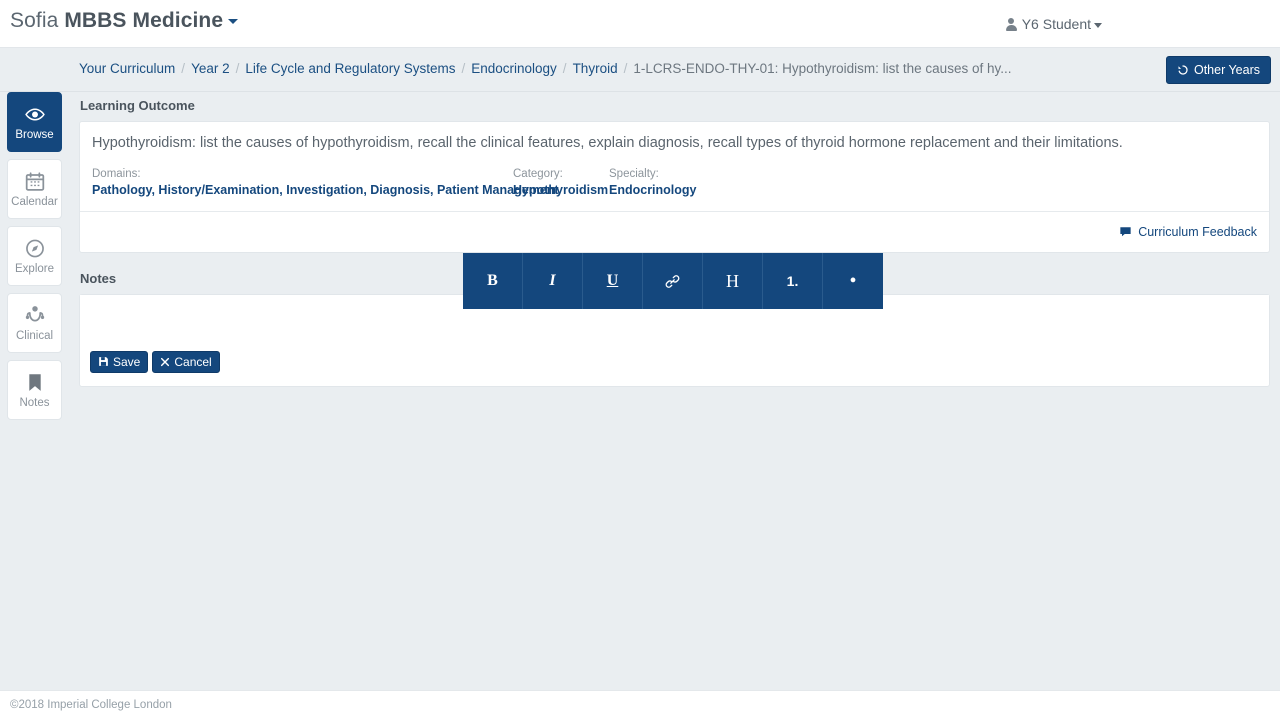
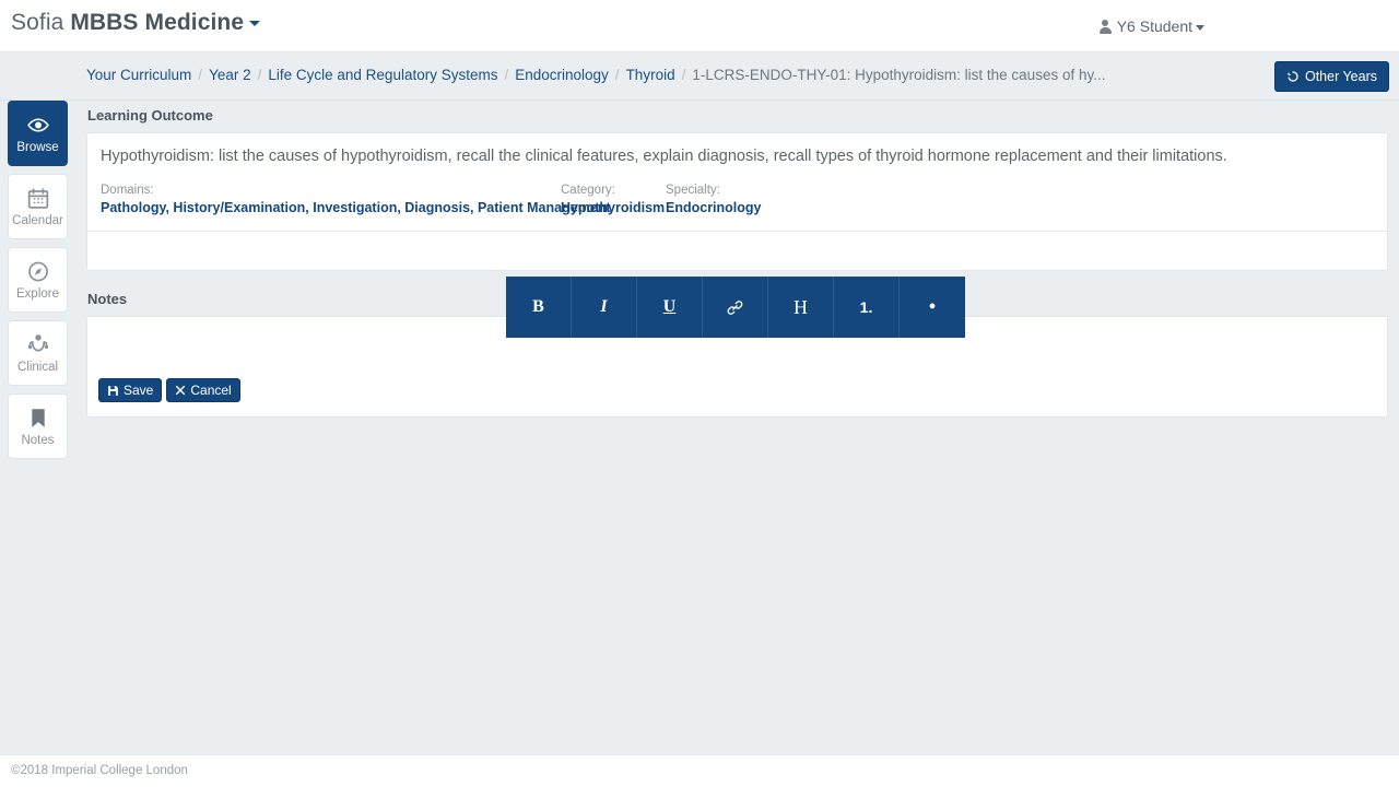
  Sofia MBBS Medicine
  Y6 Student
  Your Curriculum / Year 2 / Life Cycle and Regulatory Systems / Endocrinology / Thyroid / 1-LCRS-ENDO-THY-01: Hypothyroidism: list the causes of hy...
  Other Years
  Browse
  Calendar
  Explore
  Clinical
  Notes
  Learning Outcome
  Hypothyroidism: list the causes of hypothyroidism, recall the clinical features, explain diagnosis, recall types of thyroid hormone replacement and their limitations.
  Domains:
  Pathology, History/Examination, Investigation, Diagnosis, Patient Mana
  Category:
  Hypothyroidism
  Specialty:
  Endocrinology
- Curriculum Feedback
  Notes
  Save
  Cancel
  B
  I
  U
  H
  1.
  •
  ©2018 Imperial College London
